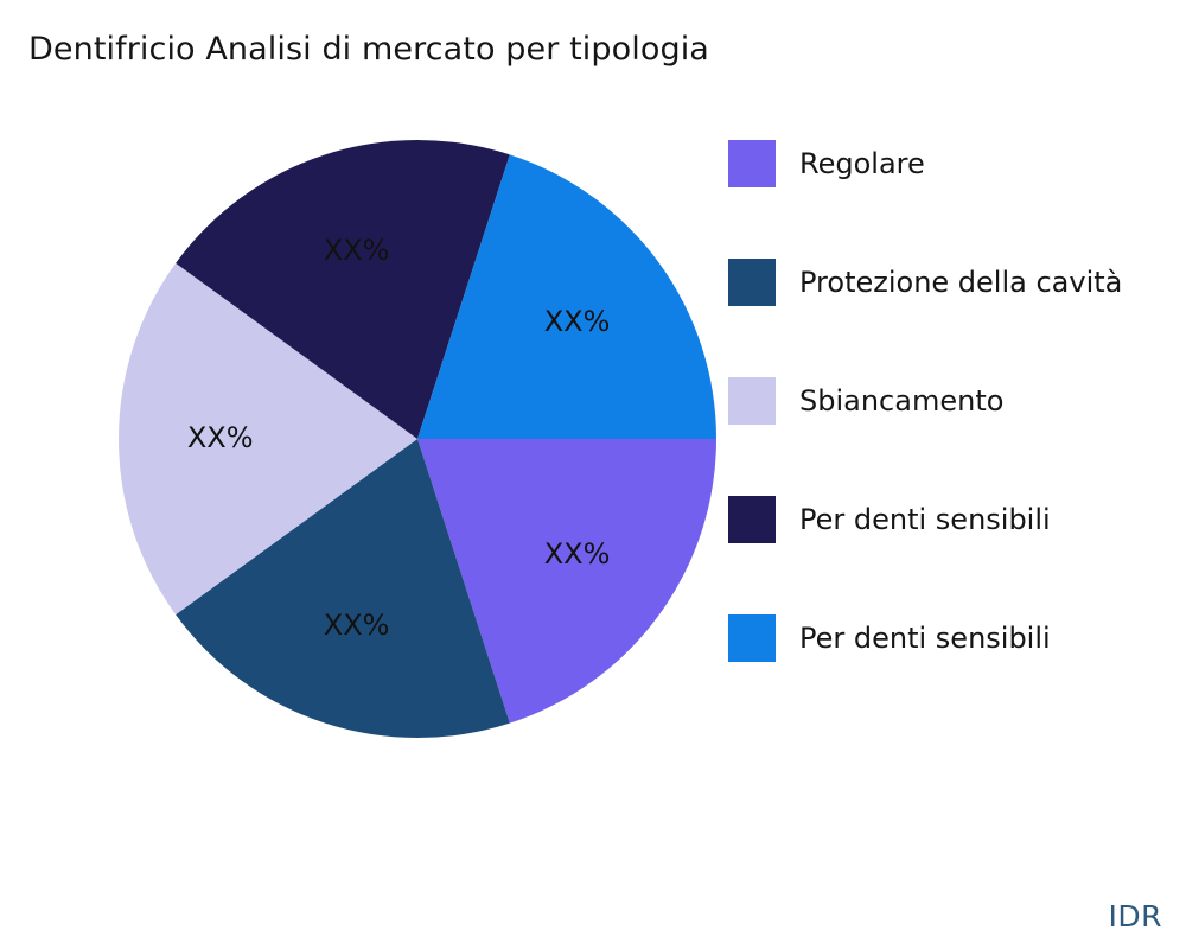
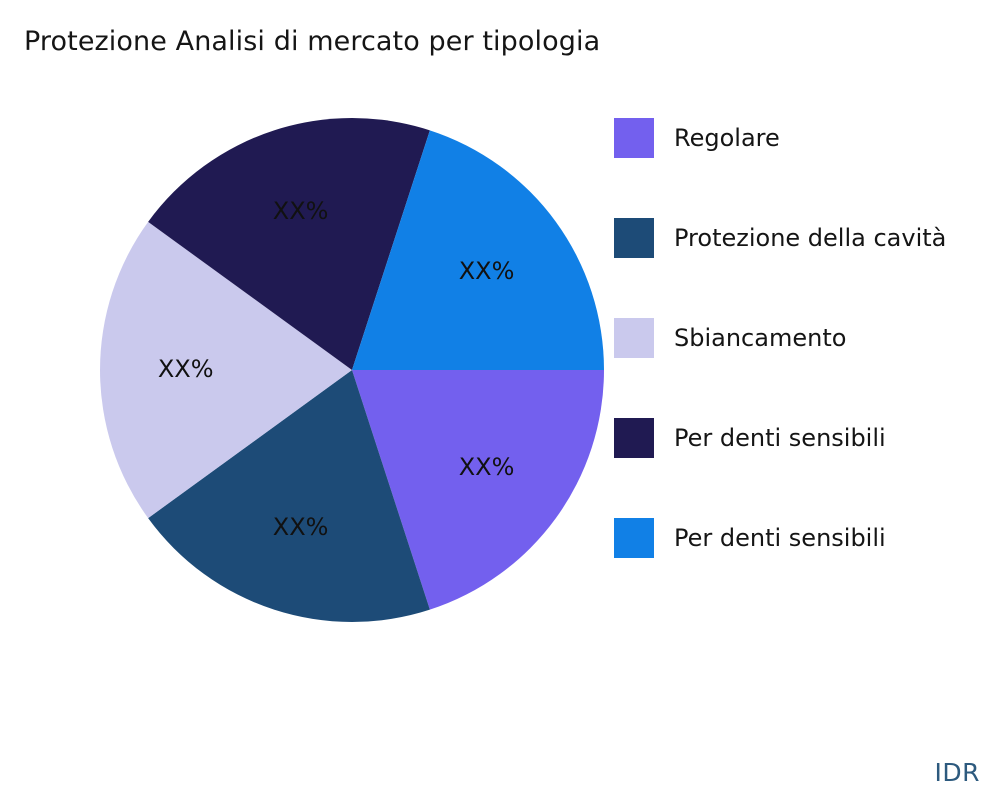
- Dentifricio Analisi di mercato per tipologia
+ Protezione Analisi di mercato per tipologia
  XX%
  XX%
  XX%
  XX%
  XX%
  Regolare
  Protezione della cavità
  Sbiancamento
  Per denti sensibili
  Per denti sensibili
  IDR
